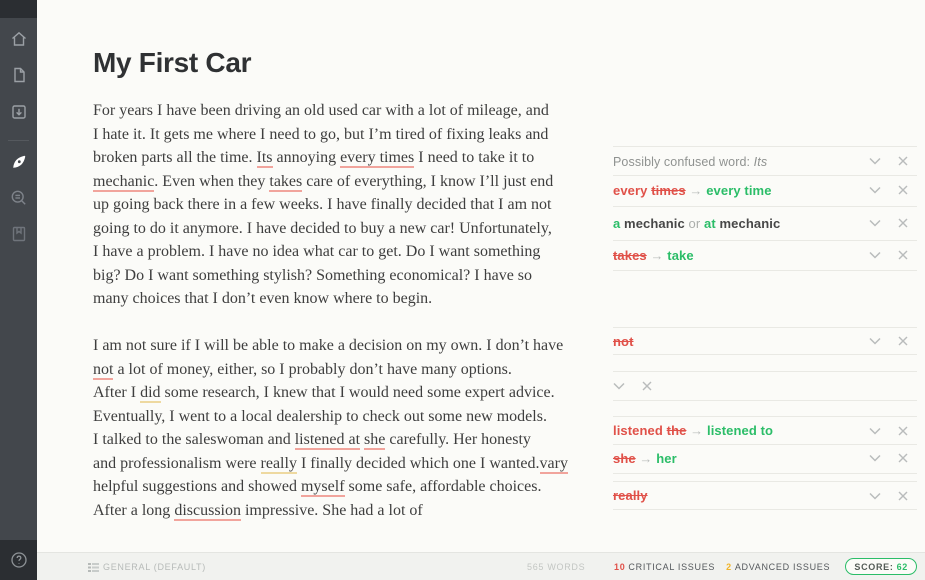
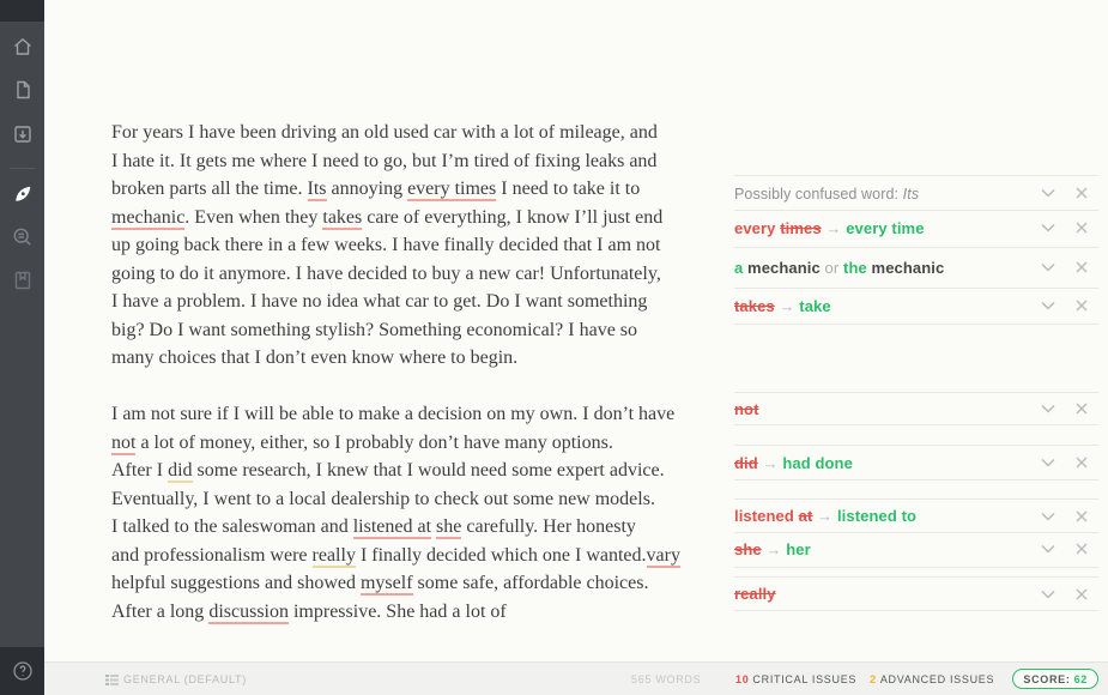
- My First Car
  For years I have been driving an old used car with a lot of mileage, and
  I hate it. It gets me where I need to go, but I’m tired of fixing leaks and
  broken parts all the time. Its annoying every times I need to take it to
  mechanic. Even when they takes care of everything, I know I’ll just end
  up going back there in a few weeks. I have finally decided that I am not
  going to do it anymore. I have decided to buy a new car! Unfortunately,
  I have a problem. I have no idea what car to get. Do I want something
  big? Do I want something stylish? Something economical? I have so
  many choices that I don’t even know where to begin.
  I am not sure if I will be able to make a decision on my own. I don’t have
  not a lot of money, either, so I probably don’t have many options.
  After I did some research, I knew that I would need some expert advice.
  Eventually, I went to a local dealership to check out some new models.
  I talked to the saleswoman and listened at she carefully. Her honesty
  and professionalism were really I finally decided which one I wanted.vary
  helpful suggestions and showed myself some safe, affordable choices.
  After a long discussion impressive. She had a lot of
  Possibly confused word: Its
  every times → every time
- a mechanic or at mechanic
+ a mechanic or the mechanic
  takes → take
  not
+ did → had done
- listened the → listened to
+ listened at → listened to
  she → her
  really
  GENERAL (DEFAULT)
  565 WORDS
  10
  CRITICAL ISSUES
  2
  ADVANCED ISSUES
  SCORE:
  62
